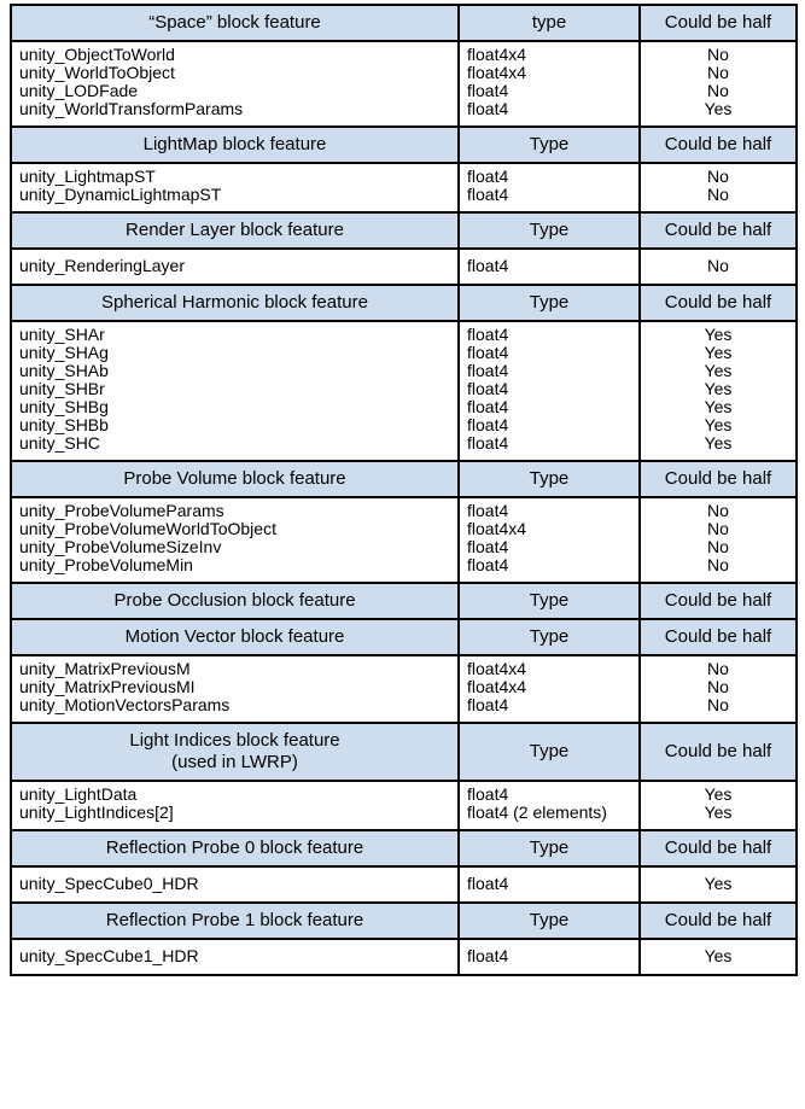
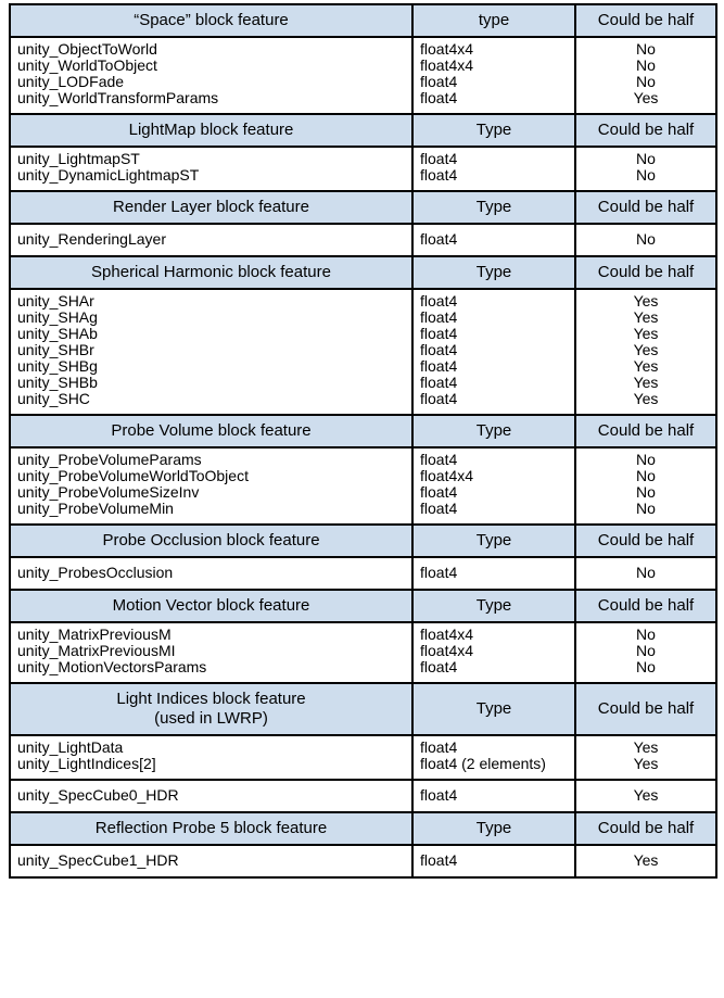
  “Space” block feature	type	Could be half
  unity_ObjectToWorldunity_WorldToObjectunity_LODFadeunity_WorldTransformParams	float4x4float4x4float4float4	NoNoNoYes
  LightMap block feature	Type	Could be half
  unity_LightmapSTunity_DynamicLightmapST	float4float4	NoNo
  Render Layer block feature	Type	Could be half
  unity_RenderingLayer	float4	No
  Spherical Harmonic block feature	Type	Could be half
  unity_SHArunity_SHAgunity_SHAbunity_SHBrunity_SHBgunity_SHBbunity_SHC	float4float4float4float4float4float4float4	YesYesYesYesYesYesYes
  Probe Volume block feature	Type	Could be half
  unity_ProbeVolumeParamsunity_ProbeVolumeWorldToObjectunity_ProbeVolumeSizeInvunity_ProbeVolumeMin	float4float4x4float4float4	NoNoNoNo
  Probe Occlusion block feature	Type	Could be half
+ unity_ProbesOcclusion	float4	No
  Motion Vector block feature	Type	Could be half
  unity_MatrixPreviousMunity_MatrixPreviousMIunity_MotionVectorsParams	float4x4float4x4float4	NoNoNo
  Light Indices block feature(used in LWRP)	Type	Could be half
  unity_LightDataunity_LightIndices[2]	float4float4 (2 elements)	YesYes
- Reflection Probe 0 block feature	Type	Could be half
  unity_SpecCube0_HDR	float4	Yes
- Reflection Probe 1 block feature	Type	Could be half
+ Reflection Probe 5 block feature	Type	Could be half
  unity_SpecCube1_HDR	float4	Yes
